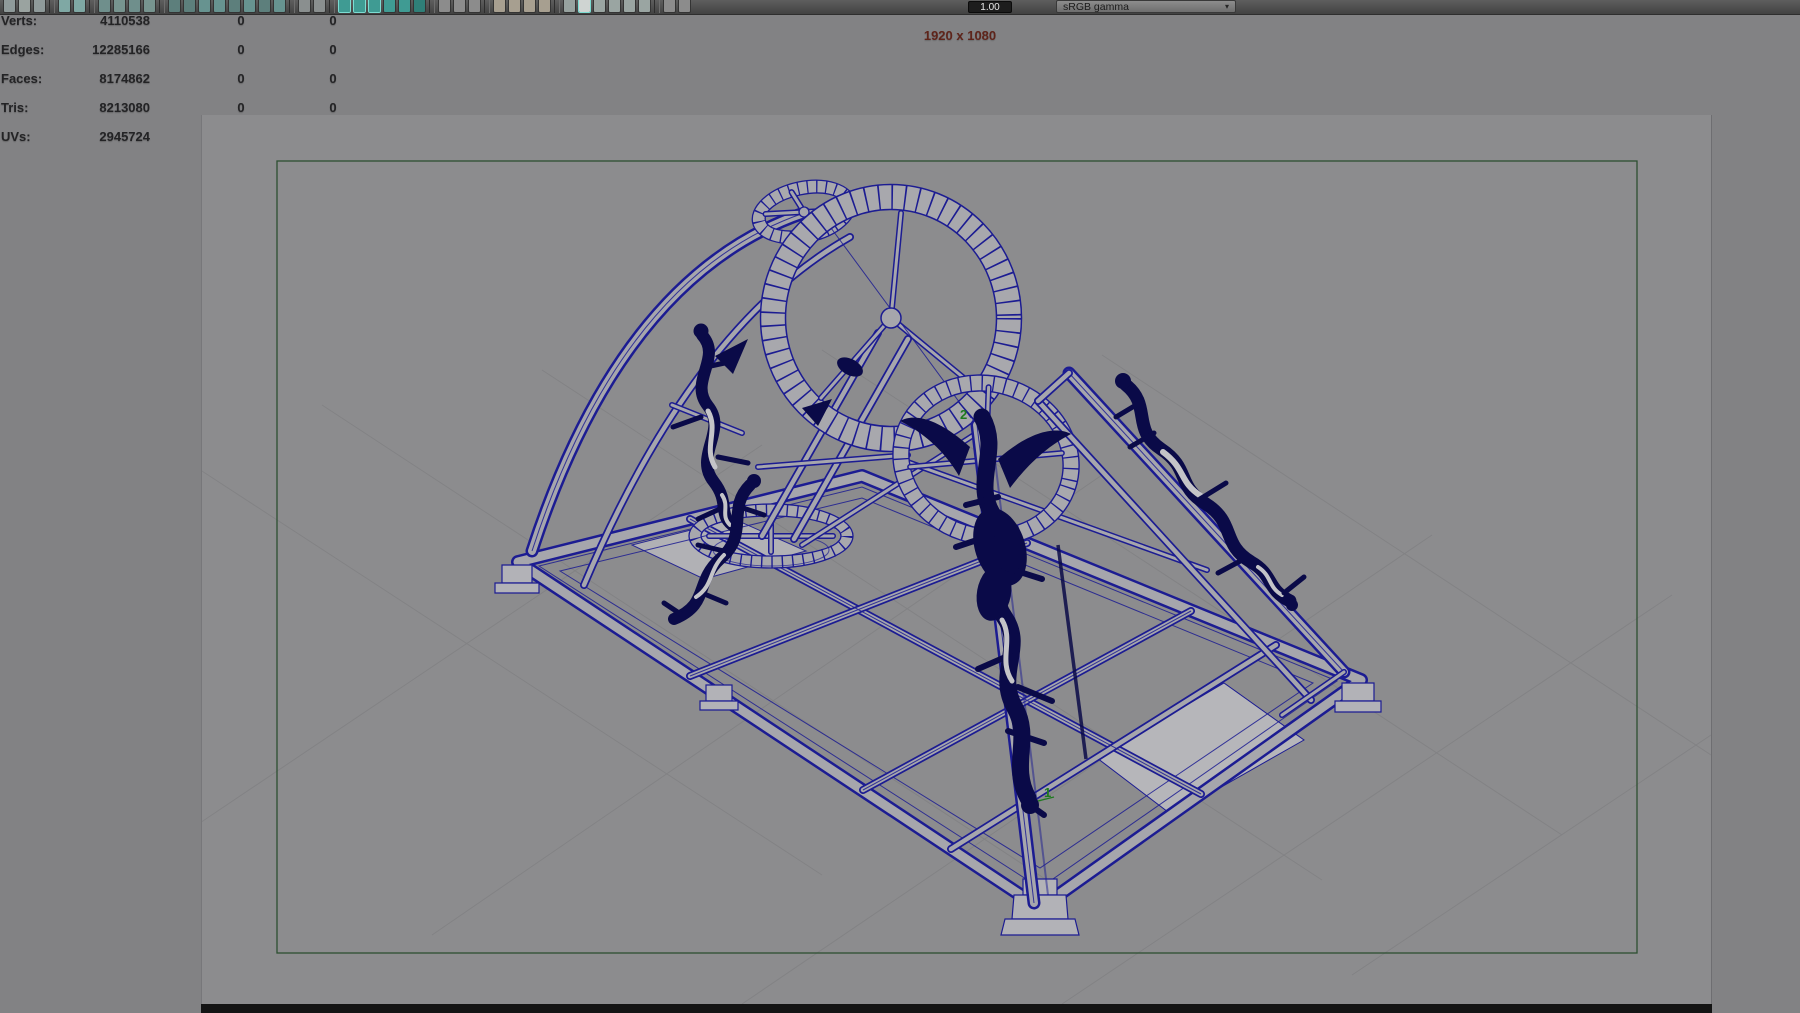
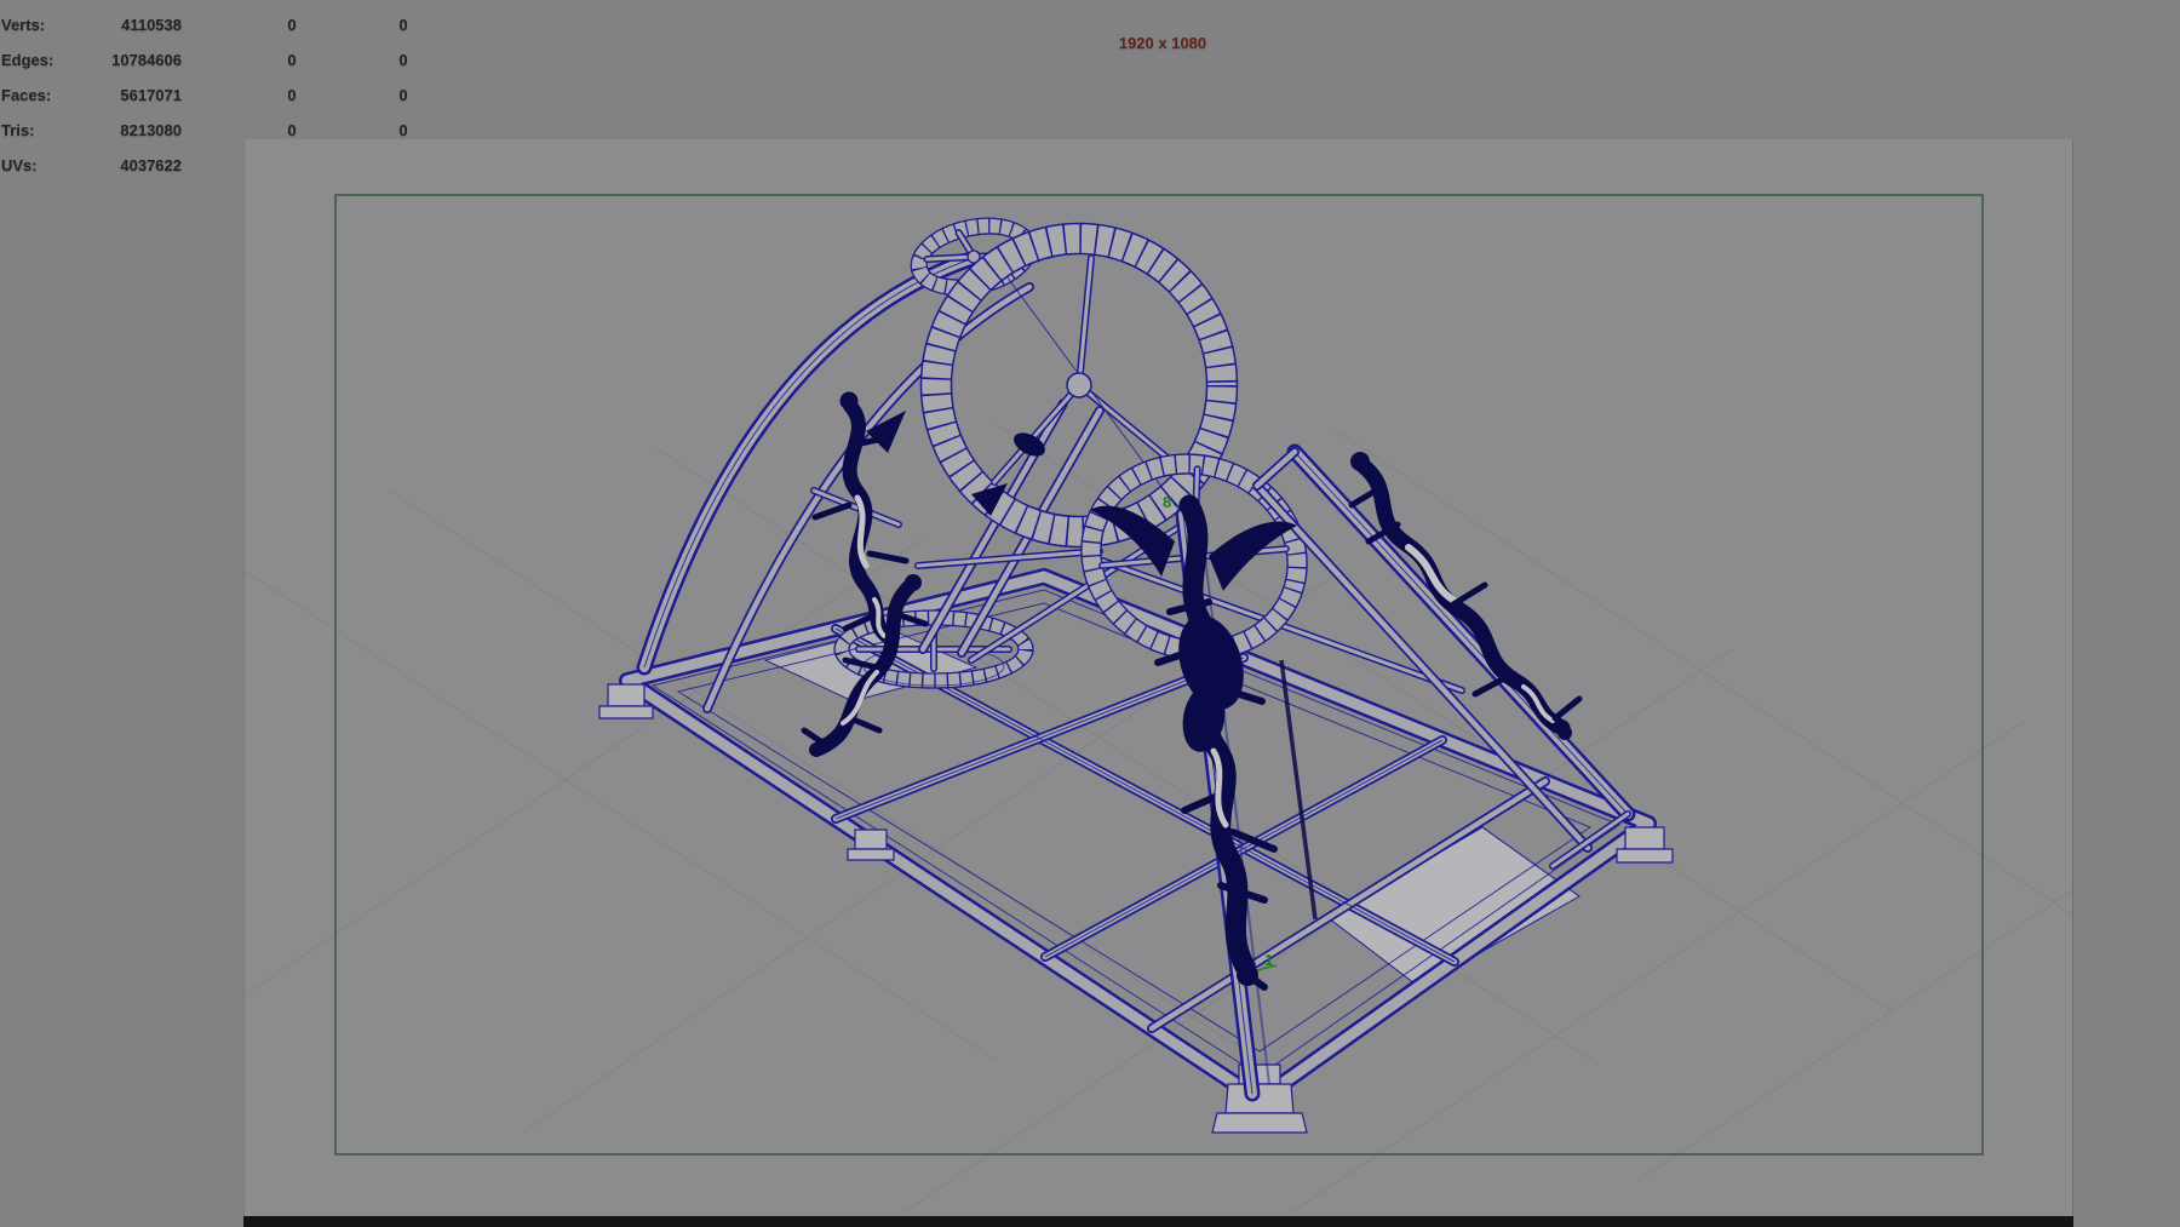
- 1.00
- sRGB gamma
- ▾
  Verts:
  4110538
  0
  0
  Edges:
- 12285166
+ 10784606
  0
  0
  Faces:
- 8174862
+ 5617071
  0
  0
  Tris:
  8213080
  0
  0
  UVs:
- 2945724
+ 4037622
  1920 x 1080
- 2
+ 8
  1
